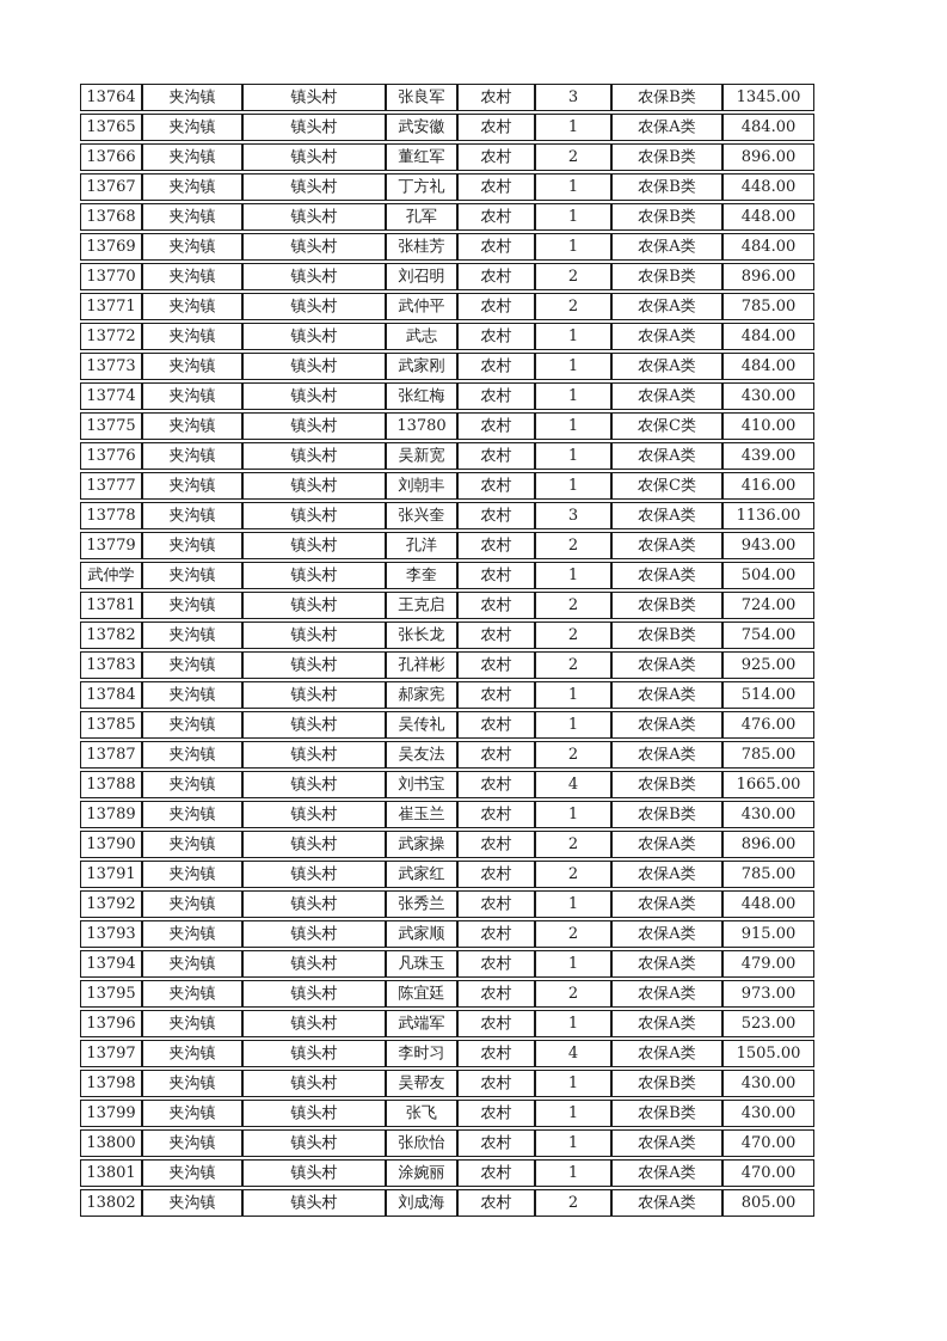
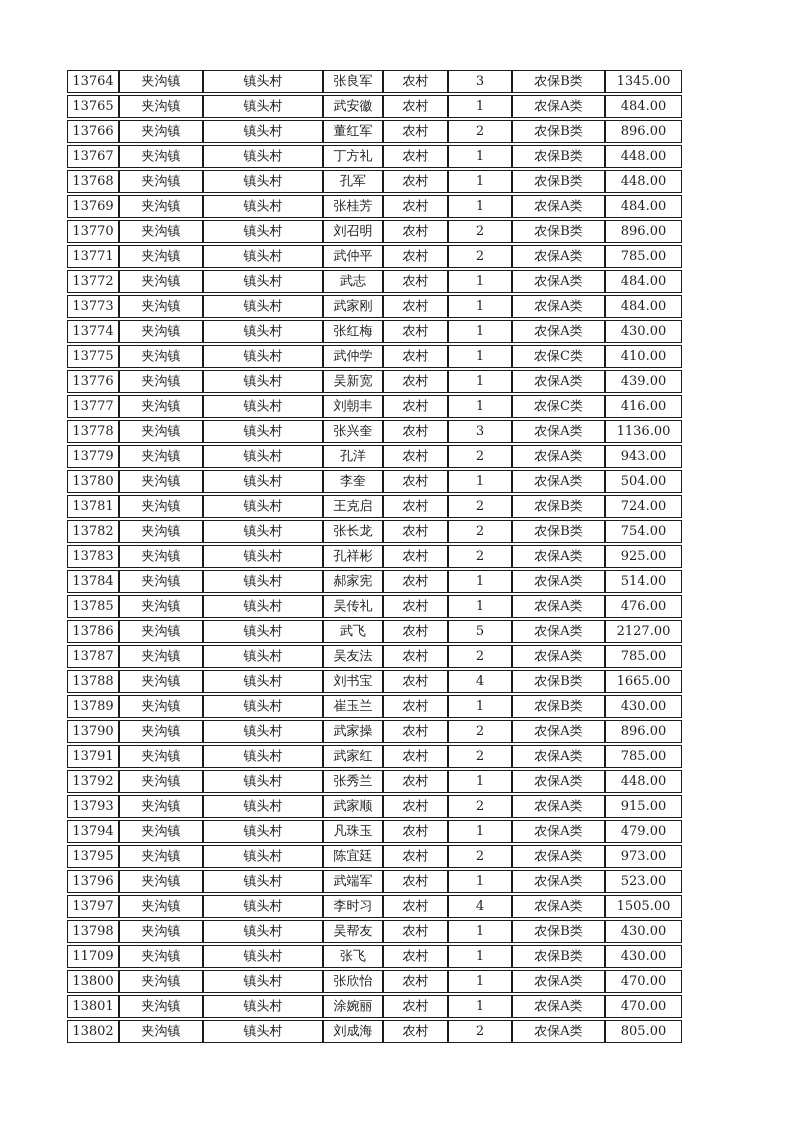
  13764	夹沟镇	镇头村	张良军	农村	3	农保B类	1345.00
  13765	夹沟镇	镇头村	武安徽	农村	1	农保A类	484.00
  13766	夹沟镇	镇头村	董红军	农村	2	农保B类	896.00
  13767	夹沟镇	镇头村	丁方礼	农村	1	农保B类	448.00
  13768	夹沟镇	镇头村	孔军	农村	1	农保B类	448.00
  13769	夹沟镇	镇头村	张桂芳	农村	1	农保A类	484.00
  13770	夹沟镇	镇头村	刘召明	农村	2	农保B类	896.00
  13771	夹沟镇	镇头村	武仲平	农村	2	农保A类	785.00
  13772	夹沟镇	镇头村	武志	农村	1	农保A类	484.00
  13773	夹沟镇	镇头村	武家刚	农村	1	农保A类	484.00
  13774	夹沟镇	镇头村	张红梅	农村	1	农保A类	430.00
- 13775	夹沟镇	镇头村	13780	农村	1	农保C类	410.00
+ 13775	夹沟镇	镇头村	武仲学	农村	1	农保C类	410.00
  13776	夹沟镇	镇头村	吴新宽	农村	1	农保A类	439.00
  13777	夹沟镇	镇头村	刘朝丰	农村	1	农保C类	416.00
  13778	夹沟镇	镇头村	张兴奎	农村	3	农保A类	1136.00
  13779	夹沟镇	镇头村	孔洋	农村	2	农保A类	943.00
- 武仲学	夹沟镇	镇头村	李奎	农村	1	农保A类	504.00
+ 13780	夹沟镇	镇头村	李奎	农村	1	农保A类	504.00
  13781	夹沟镇	镇头村	王克启	农村	2	农保B类	724.00
  13782	夹沟镇	镇头村	张长龙	农村	2	农保B类	754.00
  13783	夹沟镇	镇头村	孔祥彬	农村	2	农保A类	925.00
  13784	夹沟镇	镇头村	郝家宪	农村	1	农保A类	514.00
  13785	夹沟镇	镇头村	吴传礼	农村	1	农保A类	476.00
+ 13786	夹沟镇	镇头村	武飞	农村	5	农保A类	2127.00
  13787	夹沟镇	镇头村	吴友法	农村	2	农保A类	785.00
  13788	夹沟镇	镇头村	刘书宝	农村	4	农保B类	1665.00
  13789	夹沟镇	镇头村	崔玉兰	农村	1	农保B类	430.00
  13790	夹沟镇	镇头村	武家操	农村	2	农保A类	896.00
  13791	夹沟镇	镇头村	武家红	农村	2	农保A类	785.00
  13792	夹沟镇	镇头村	张秀兰	农村	1	农保A类	448.00
  13793	夹沟镇	镇头村	武家顺	农村	2	农保A类	915.00
  13794	夹沟镇	镇头村	凡珠玉	农村	1	农保A类	479.00
  13795	夹沟镇	镇头村	陈宜廷	农村	2	农保A类	973.00
  13796	夹沟镇	镇头村	武端军	农村	1	农保A类	523.00
  13797	夹沟镇	镇头村	李时习	农村	4	农保A类	1505.00
  13798	夹沟镇	镇头村	吴帮友	农村	1	农保B类	430.00
- 13799	夹沟镇	镇头村	张飞	农村	1	农保B类	430.00
+ 11709	夹沟镇	镇头村	张飞	农村	1	农保B类	430.00
  13800	夹沟镇	镇头村	张欣怡	农村	1	农保A类	470.00
  13801	夹沟镇	镇头村	涂婉丽	农村	1	农保A类	470.00
  13802	夹沟镇	镇头村	刘成海	农村	2	农保A类	805.00
